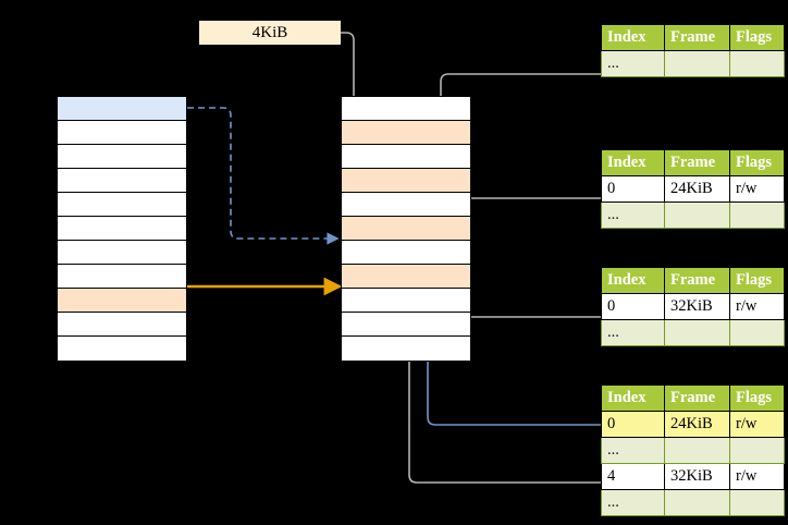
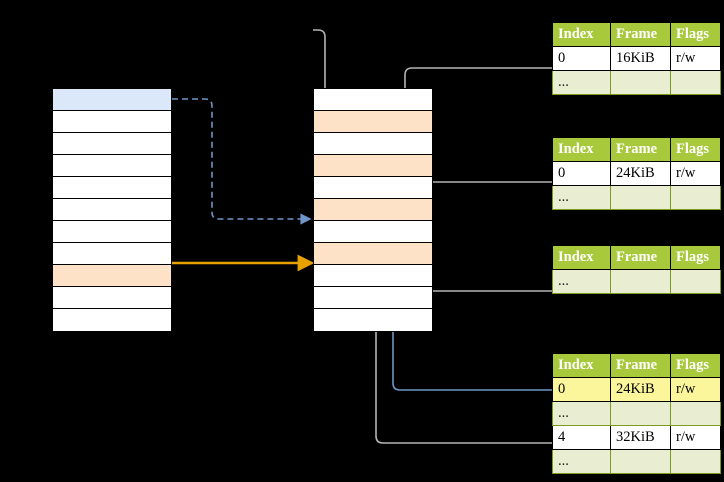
- 4KiB
  Index	Frame	Flags
+ 0	16KiB	r/w
  ...
  Index	Frame	Flags
  0	24KiB	r/w
  ...
  Index	Frame	Flags
- 0	32KiB	r/w
  ...
  Index	Frame	Flags
  0	24KiB	r/w
  ...
  4	32KiB	r/w
  ...
